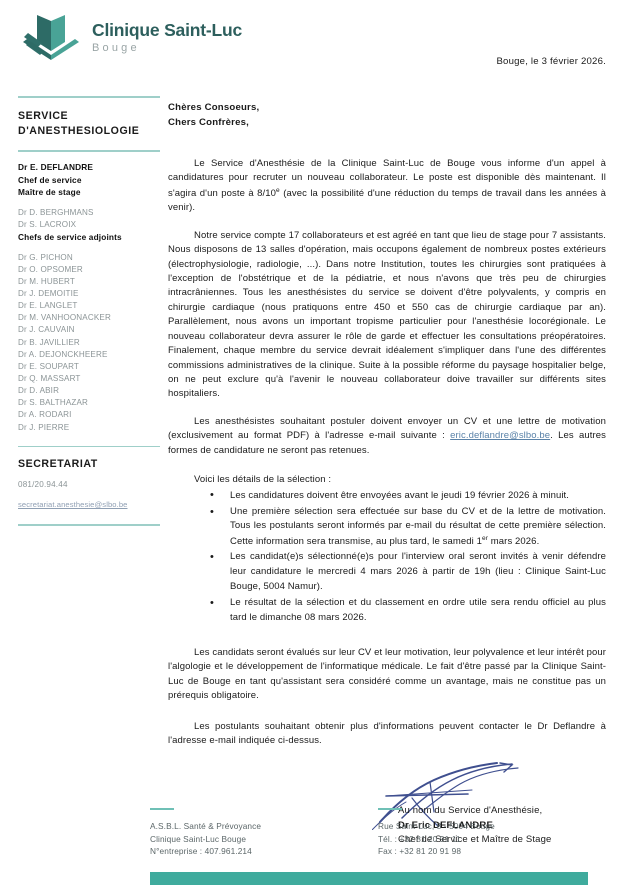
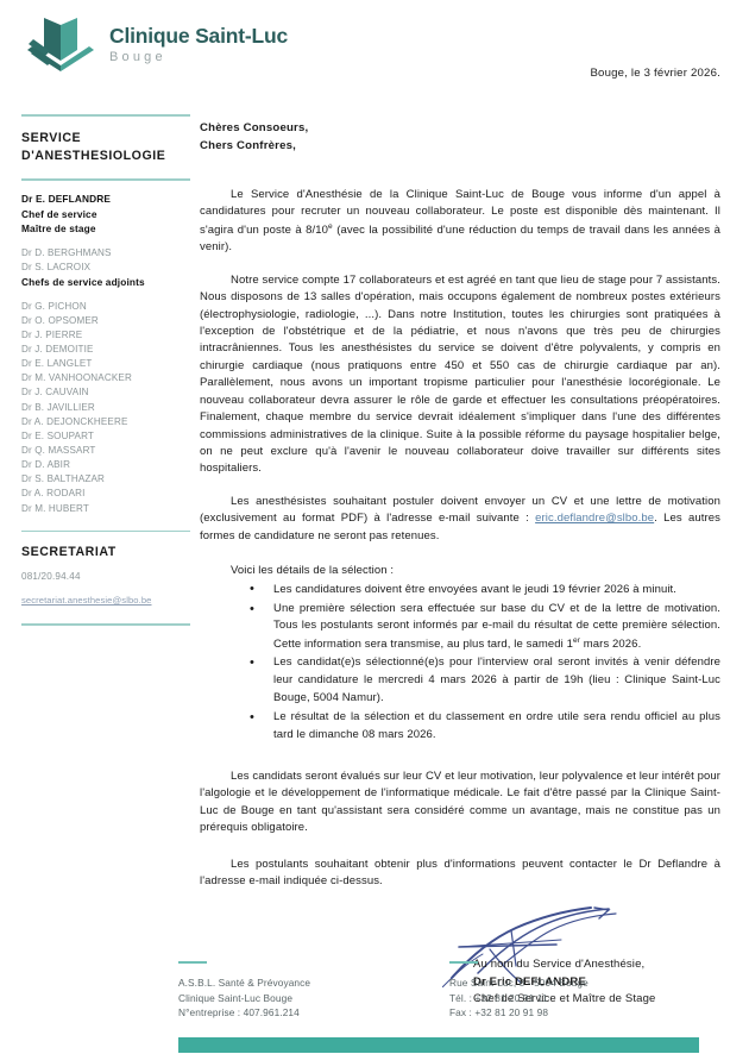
  Clinique Saint-Luc
  Bouge
  SERVICE
  D'ANESTHESIOLOGIE
  Dr E. DEFLANDRE
  Chef de service
  Maître de stage
  Dr D. BERGHMANS
  Dr S. LACROIX
  Chefs de service adjoints
  Dr G. PICHON
  Dr O. OPSOMER
- Dr M. HUBERT
+ Dr J. PIERRE
  Dr J. DEMOITIE
  Dr E. LANGLET
  Dr M. VANHOONACKER
  Dr J. CAUVAIN
  Dr B. JAVILLIER
  Dr A. DEJONCKHEERE
  Dr E. SOUPART
  Dr Q. MASSART
  Dr D. ABIR
  Dr S. BALTHAZAR
  Dr A. RODARI
- Dr J. PIERRE
+ Dr M. HUBERT
  SECRETARIAT
  081/20.94.44
  secretariat.anesthesie@slbo.be
  Bouge, le 3 février 2026.
  Chères Consoeurs,
  Chers Confrères,
  Le Service d'Anesthésie de la Clinique Saint-Luc de Bouge vous informe d'un appel à candidatures pour recruter un nouveau collaborateur. Le poste est disponible dès maintenant. Il s'agira d'un poste à 8/10 (avec la possibilité d'une réduction du temps de travail dans les années à venir).
  Notre service compte 17 collaborateurs et est agréé en tant que lieu de stage pour 7 assistants. Nous disposons de 13 salles d'opération, mais occupons également de nombreux postes extérieurs (électrophysiologie, radiologie, ...). Dans notre Institution, toutes les chirurgies sont pratiquées à l'exception de l'obstétrique et de la pédiatrie, et nous n'avons que très peu de chirurgies intracrâniennes. Tous les anesthésistes du service se doivent d'être polyvalents, y compris en chirurgie cardiaque (nous pratiquons entre 450 et 550 cas de chirurgie cardiaque par an). Parallèlement, nous avons un important tropisme particulier pour l'anesthésie locorégionale. Le nouveau collaborateur devra assurer le rôle de garde et effectuer les consultations préopératoires. Finalement, chaque membre du service devrait idéalement s'impliquer dans l'une des différentes commissions administratives de la clinique. Suite à la possible réforme du paysage hospitalier belge, on ne peut exclure qu'à l'avenir le nouveau collaborateur doive travailler sur différents sites hospitaliers.
  Les anesthésistes souhaitant postuler doivent envoyer un CV et une lettre de motivation (exclusivement au format PDF) à l'adresse e-mail suivante : eric.deflandre@slbo.be. Les autres formes de candidature ne seront pas retenues.
  Voici les détails de la sélection :
  Les candidatures doivent être envoyées avant le jeudi 19 février 2026 à minuit.
  Une première sélection sera effectuée sur base du CV et de la lettre de motivation. Tous les postulants seront informés par e-mail du résultat de cette première sélection. Cette information sera transmise, au plus tard, le samedi 1 mars 2026.
  Les candidat(e)s sélectionné(e)s pour l'interview oral seront invités à venir défendre leur candidature le mercredi 4 mars 2026 à partir de 19h (lieu : Clinique Saint-Luc Bouge, 5004 Namur).
  Le résultat de la sélection et du classement en ordre utile sera rendu officiel au plus tard le dimanche 08 mars 2026.
  Les candidats seront évalués sur leur CV et leur motivation, leur polyvalence et leur intérêt pour l'algologie et le développement de l'informatique médicale. Le fait d'être passé par la Clinique Saint-Luc de Bouge en tant qu'assistant sera considéré comme un avantage, mais ne constitue pas un prérequis obligatoire.
  Les postulants souhaitant obtenir plus d'informations peuvent contacter le Dr Deflandre à l'adresse e-mail indiquée ci-dessus.
  Au nom du Service d'Anesthésie,
  Dr Eric DEFLANDRE
  Chef de Service et Maître de Stage
  A.S.B.L. Santé & Prévoyance
  Clinique Saint-Luc Bouge
  N°entreprise : 407.961.214
  Rue Saint-Luc, 8 - 5004 Bouge
  Tél. : +32 81 20 91 11
  Fax : +32 81 20 91 98
